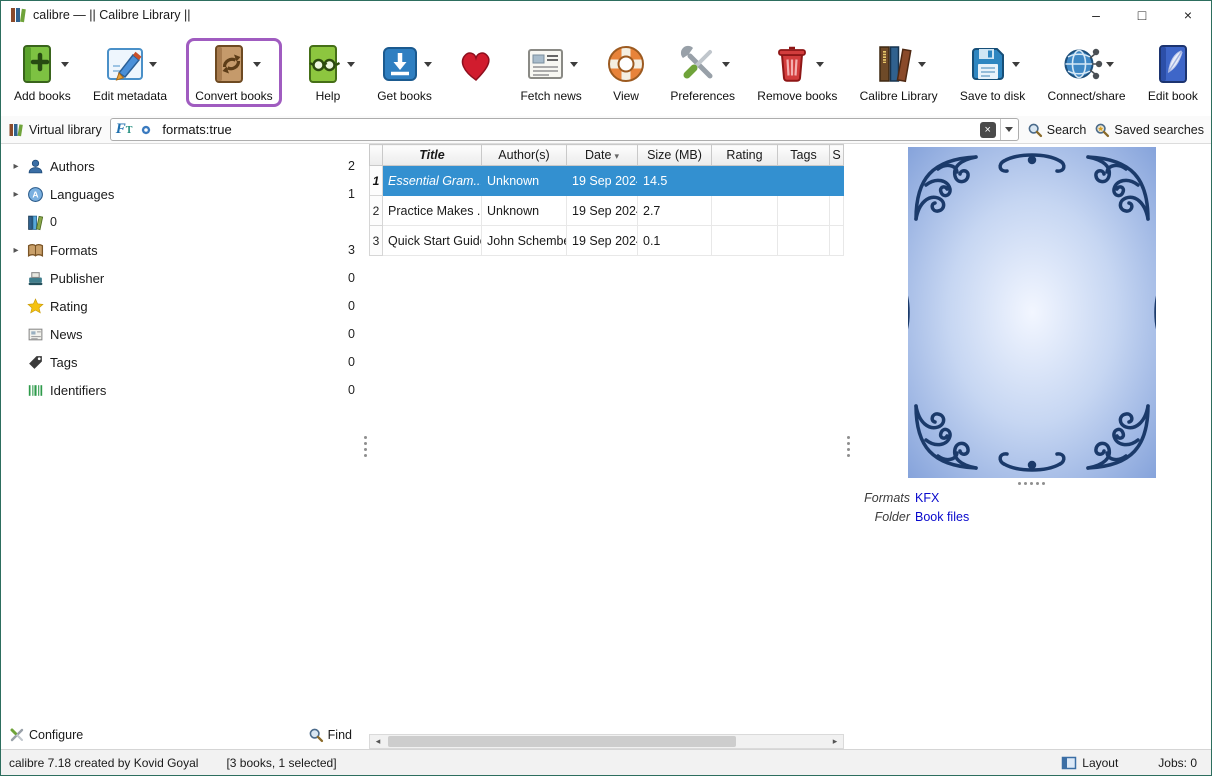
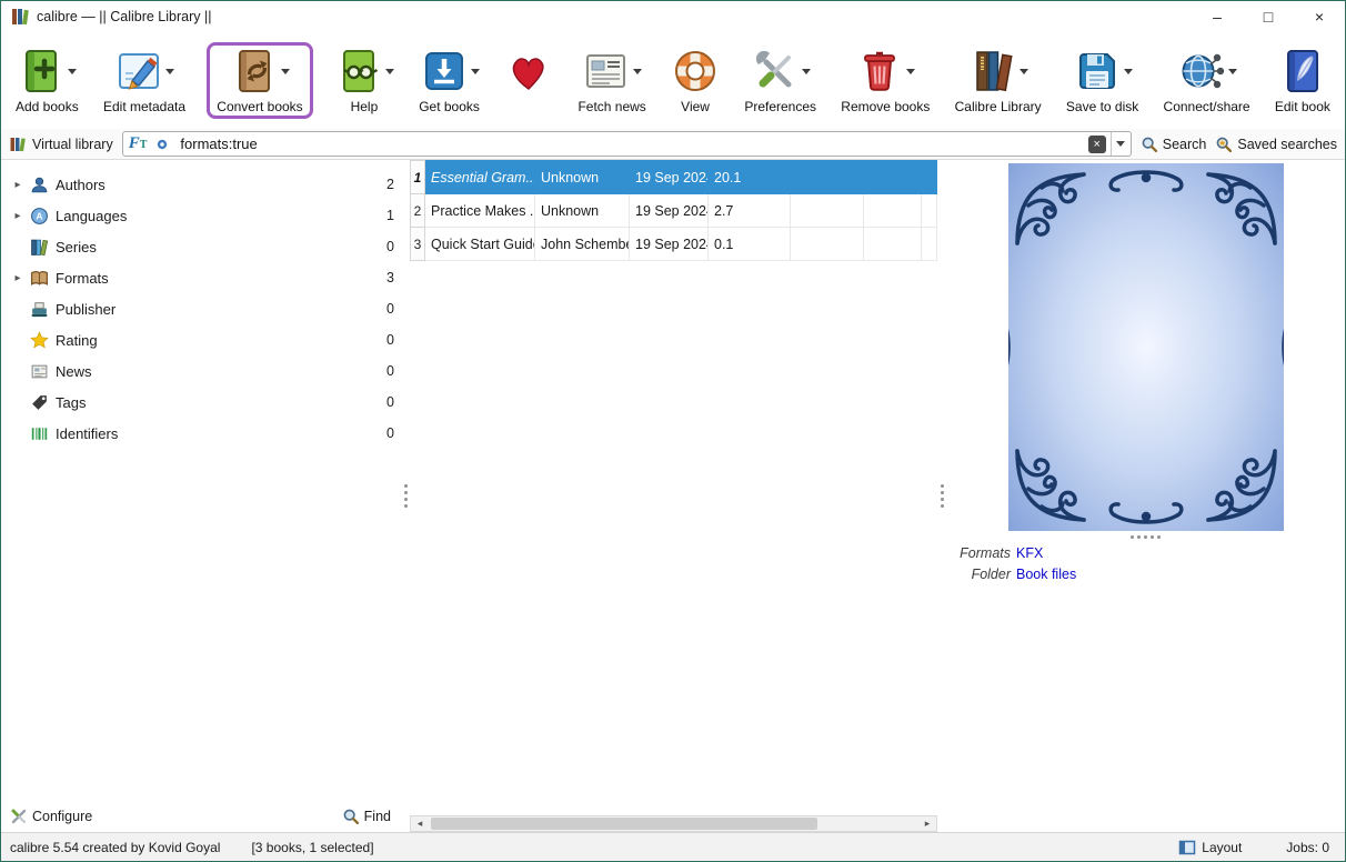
  calibre — || Calibre Library ||
  –
  □
  ×
  Add books
  Edit metadata
  Convert books
  Help
  Get books
  Fetch news
  View
  Preferences
  Remove books
  Calibre Library
  Save to disk
  Connect/share
  Edit book
  Virtual library
  F
  T
  formats:true
  ×
  Search
  Saved searches
  ▸
  Authors
  2
  ▸
  A
  Languages
  1
+ Series
  0
  ▸
  Formats
  3
  Publisher
  0
  Rating
  0
  News
  0
  Tags
  0
  Identifiers
  0
  Configure
  Find
- 	Title	Author(s)	Date ▾	Size (MB)	Rating	Tags	S
- 1	Essential Gram..	Unknown	19 Sep 202	14.5
+ 1	Essential Gram..	Unknown	19 Sep 202	20.1
  2	Practice Makes .	Unknown	19 Sep 202	2.7
  3	Quick Start Guid	John Schemb	19 Sep 202	0.1
  ◂
  ▸
  Formats
  KFX
  Folder
  Book files
- calibre 7.18 created by Kovid Goyal
+ calibre 5.54 created by Kovid Goyal
  [3 books, 1 selected]
  Layout
  Jobs: 0
